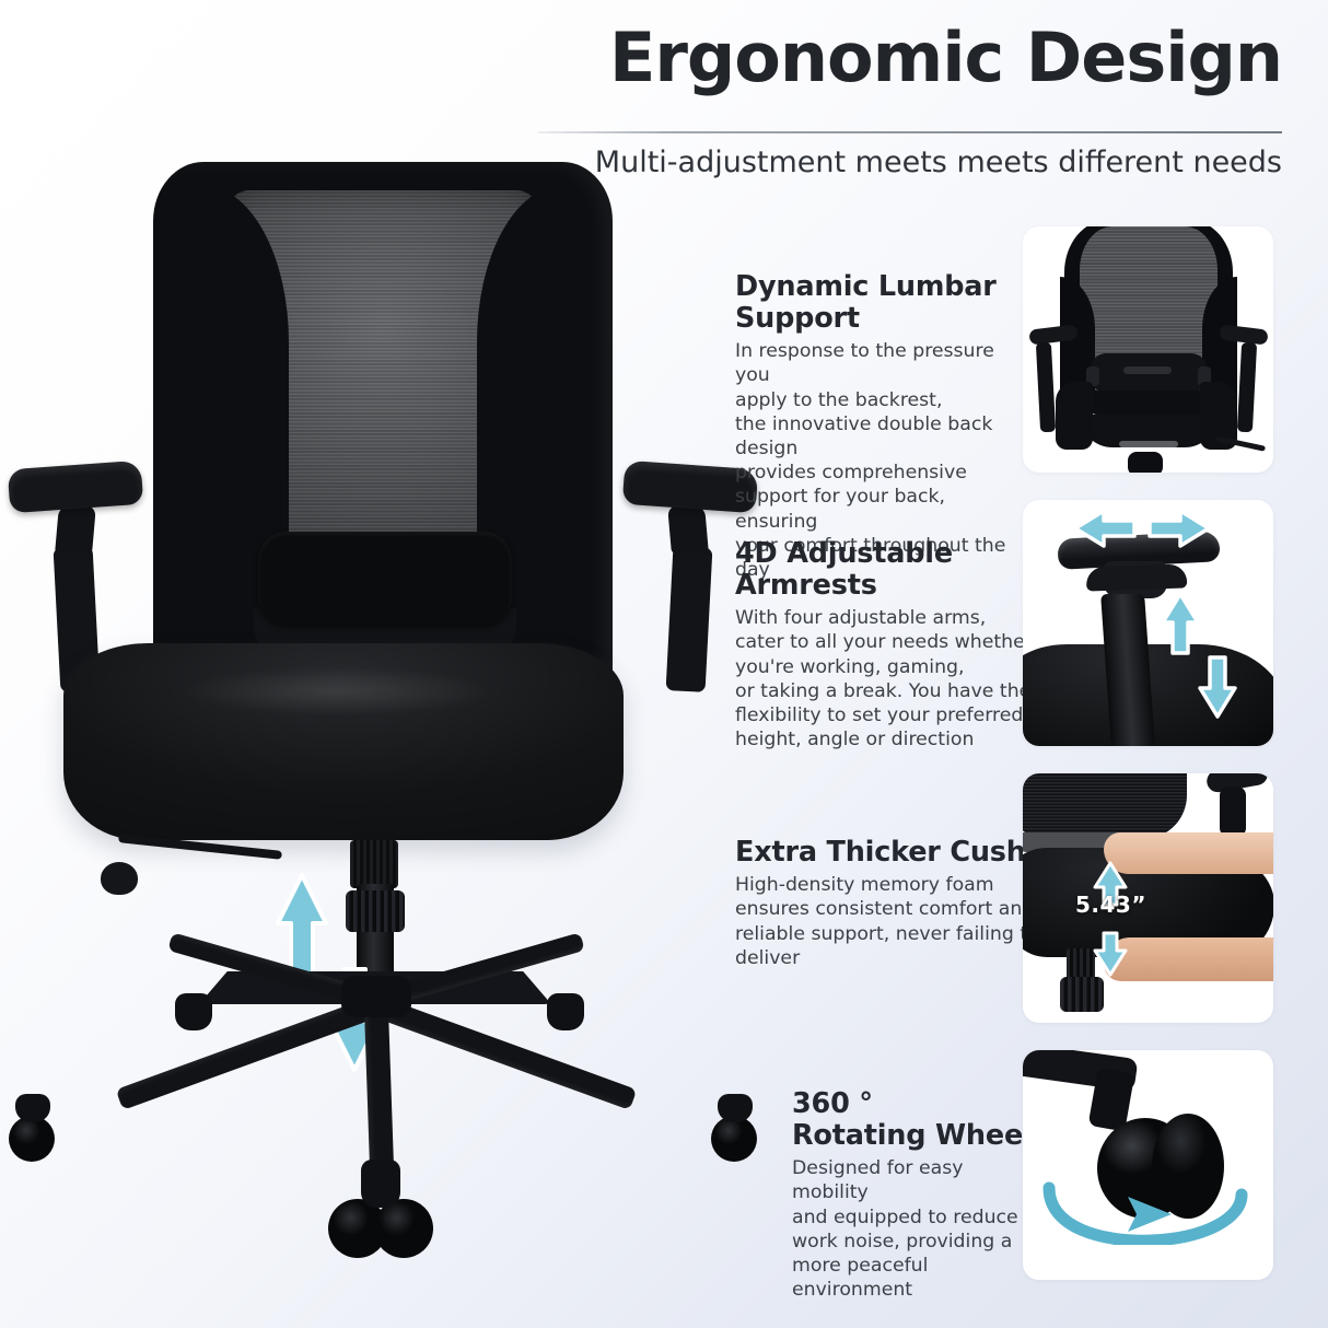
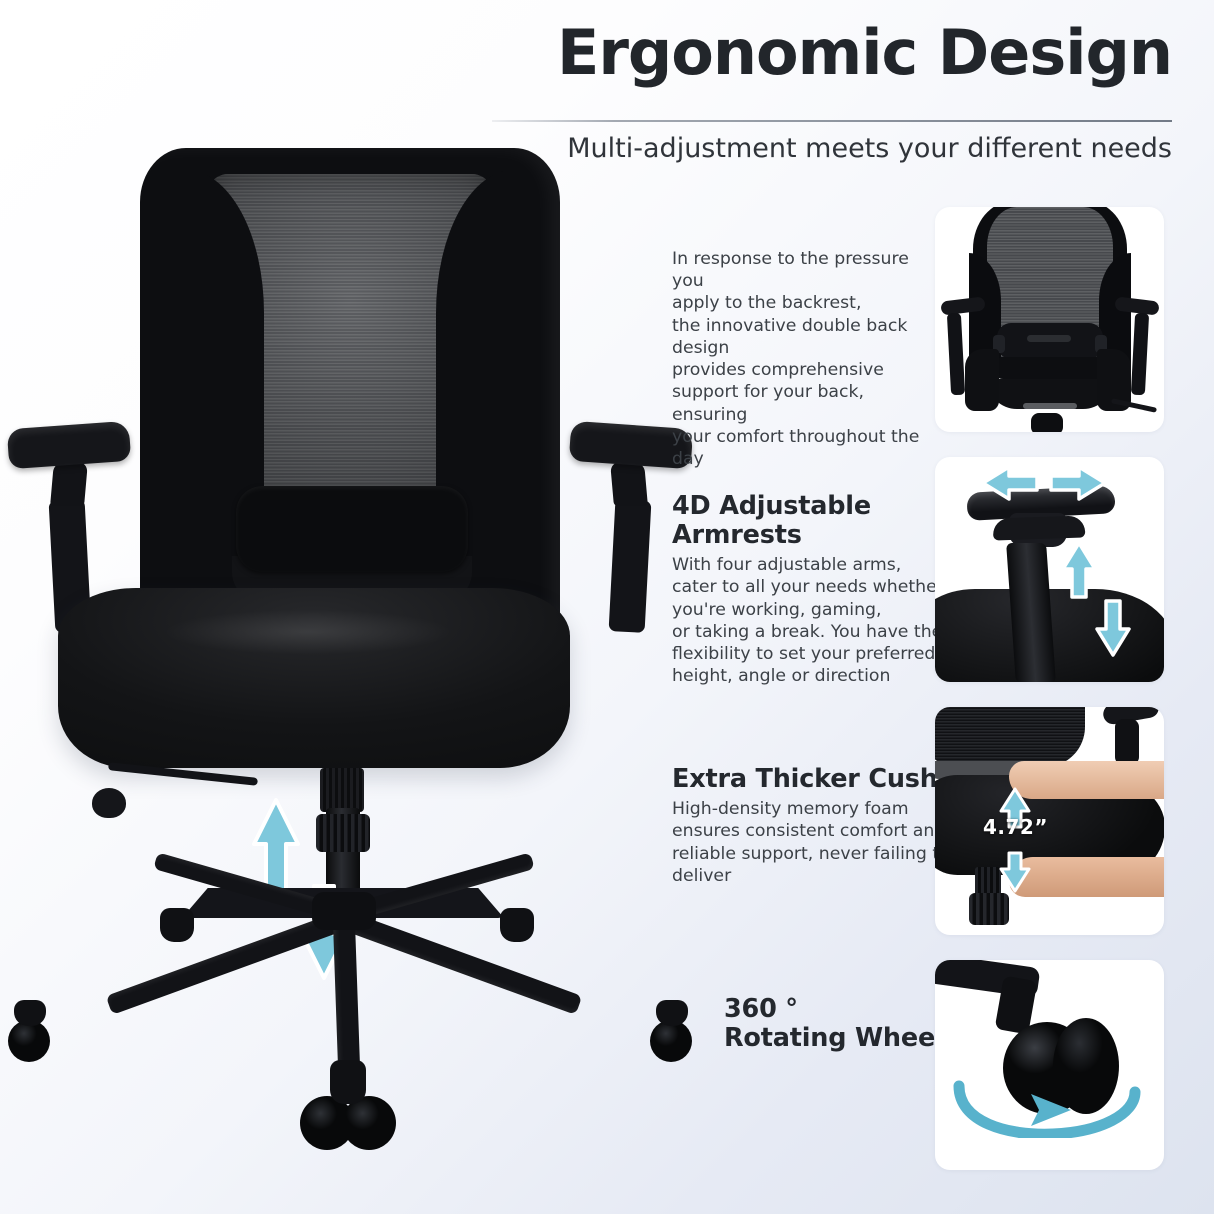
  Ergonomic Design
- Multi-adjustment meets meets different needs
+ Multi-adjustment meets your different needs
- Dynamic Lumbar
- Support
  In response to the pressure you
  apply to the backrest,
  the innovative double back design
  provides comprehensive
  support for your back, ensuring
  your comfort throughout the day
  4D Adjustable
  Armrests
  With four adjustable arms,
  cater to all your needs whethe
  you're working, gaming,
  or taking a break. You have th
  flexibility to set your preferred
  height, angle or direction
  Extra Thicker Cush
  High-density memory foam
  ensures consistent comfort an
  reliable support, never failing
  deliver
- 5.43”
+ 4.72”
  360 °
  Rotating Whee
- Designed for easy mobility
- and equipped to reduce
- work noise, providing a
- more peaceful environment
